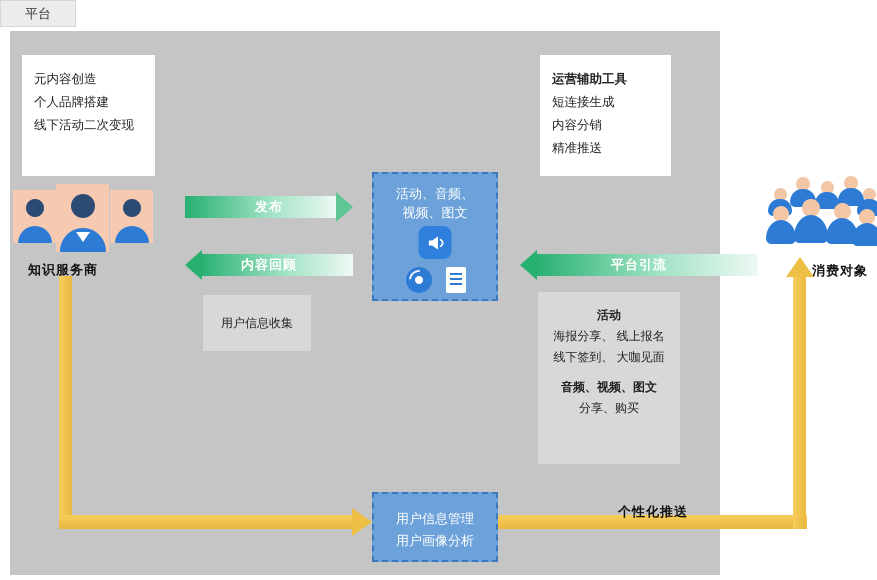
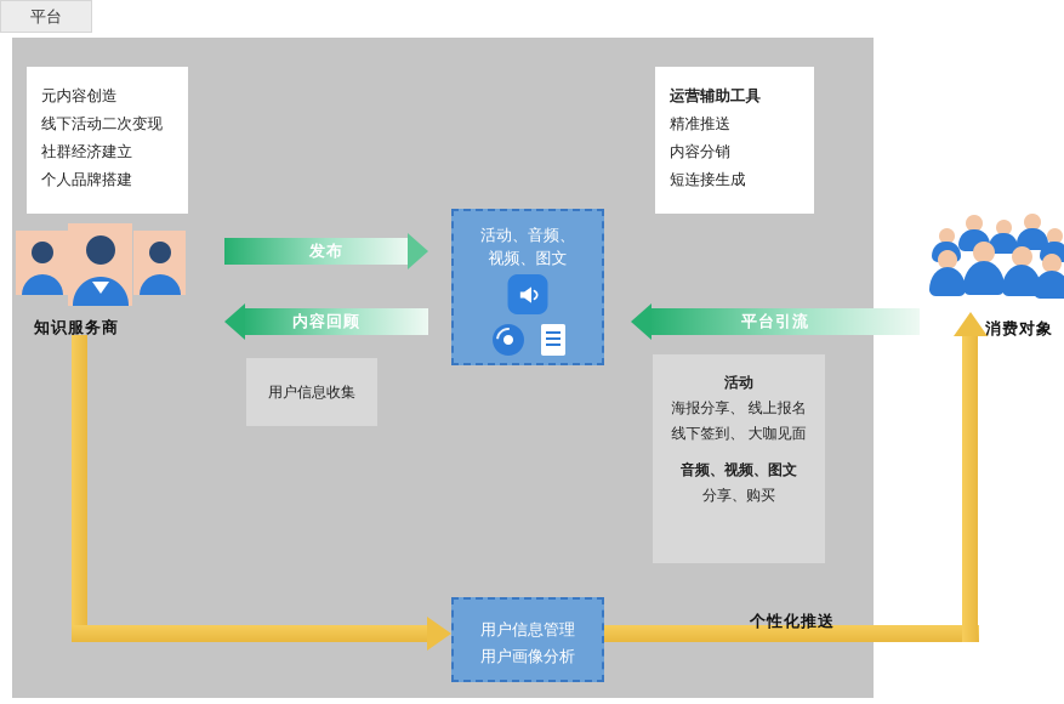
  平台
  元内容创造
- 个人品牌搭建
+ 线下活动二次变现
+ 社群经济建立
- 线下活动二次变现
+ 个人品牌搭建
  运营辅助工具
- 短连接生成
+ 精准推送
  内容分销
- 精准推送
+ 短连接生成
  知识服务商
  发布
  内容回顾
  用户信息收集
  活动、音频、
  视频、图文
  平台引流
  活动
  海报分享、 线上报名
  线下签到、 大咖见面
  音频、视频、图文
  分享、购买
  消费对象
  个性化推送
  用户信息管理
  用户画像分析
